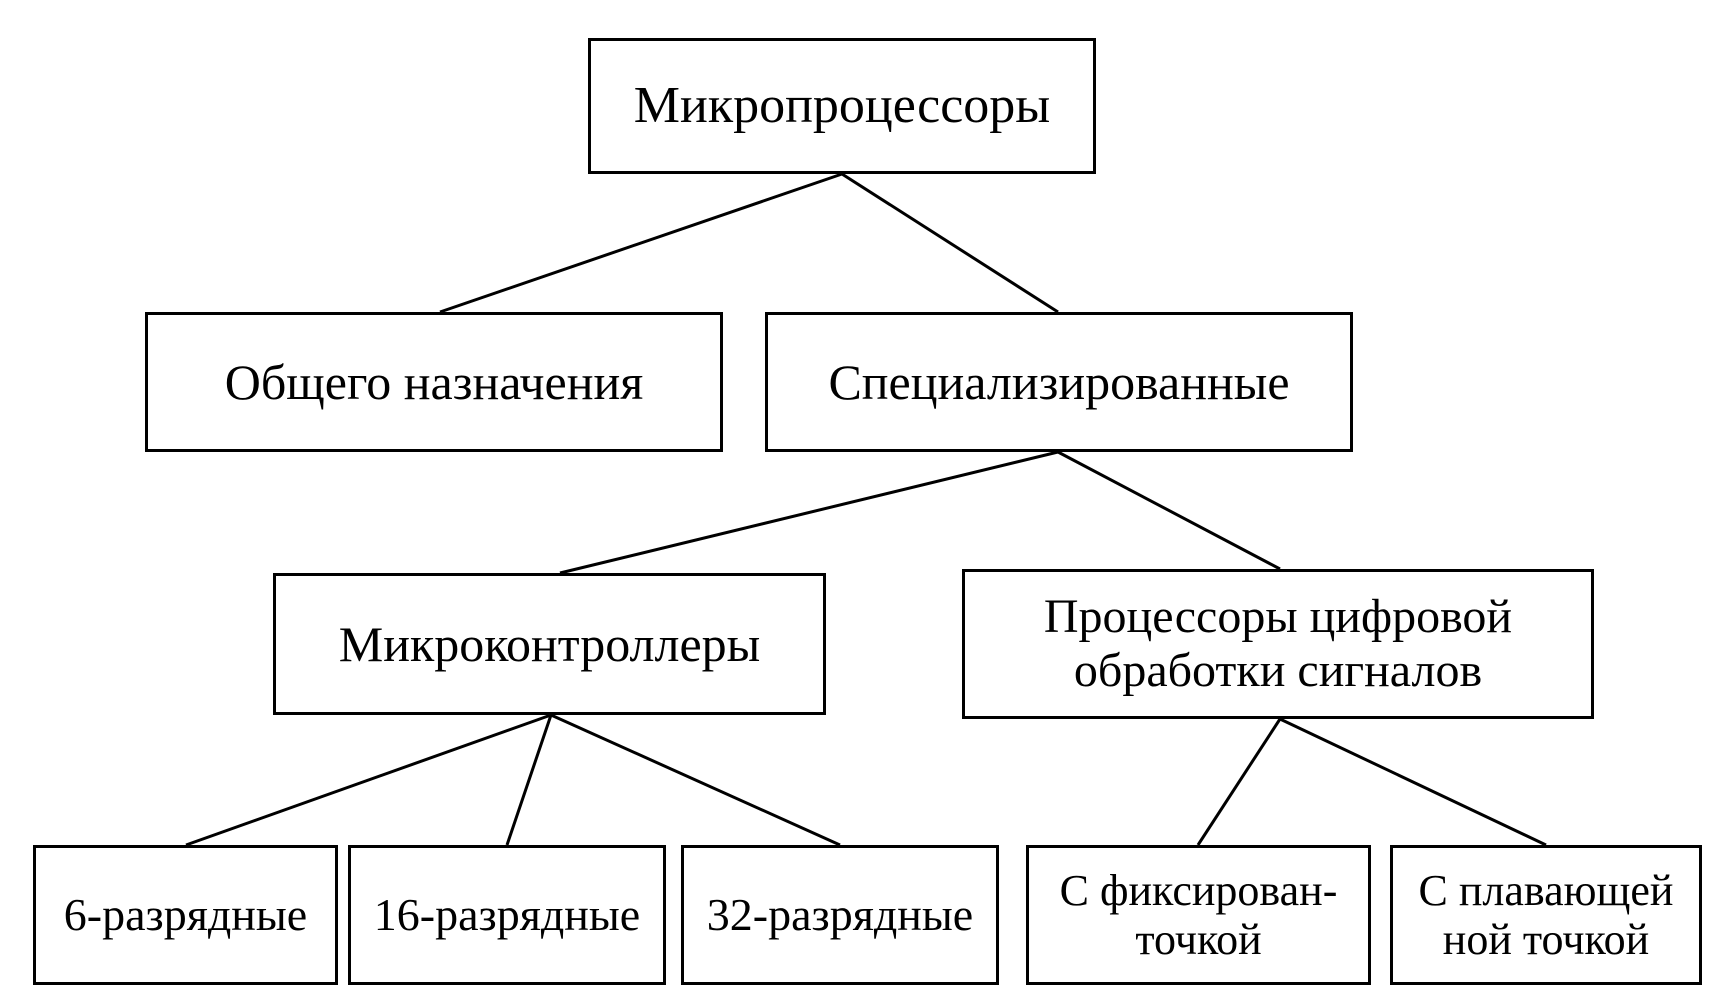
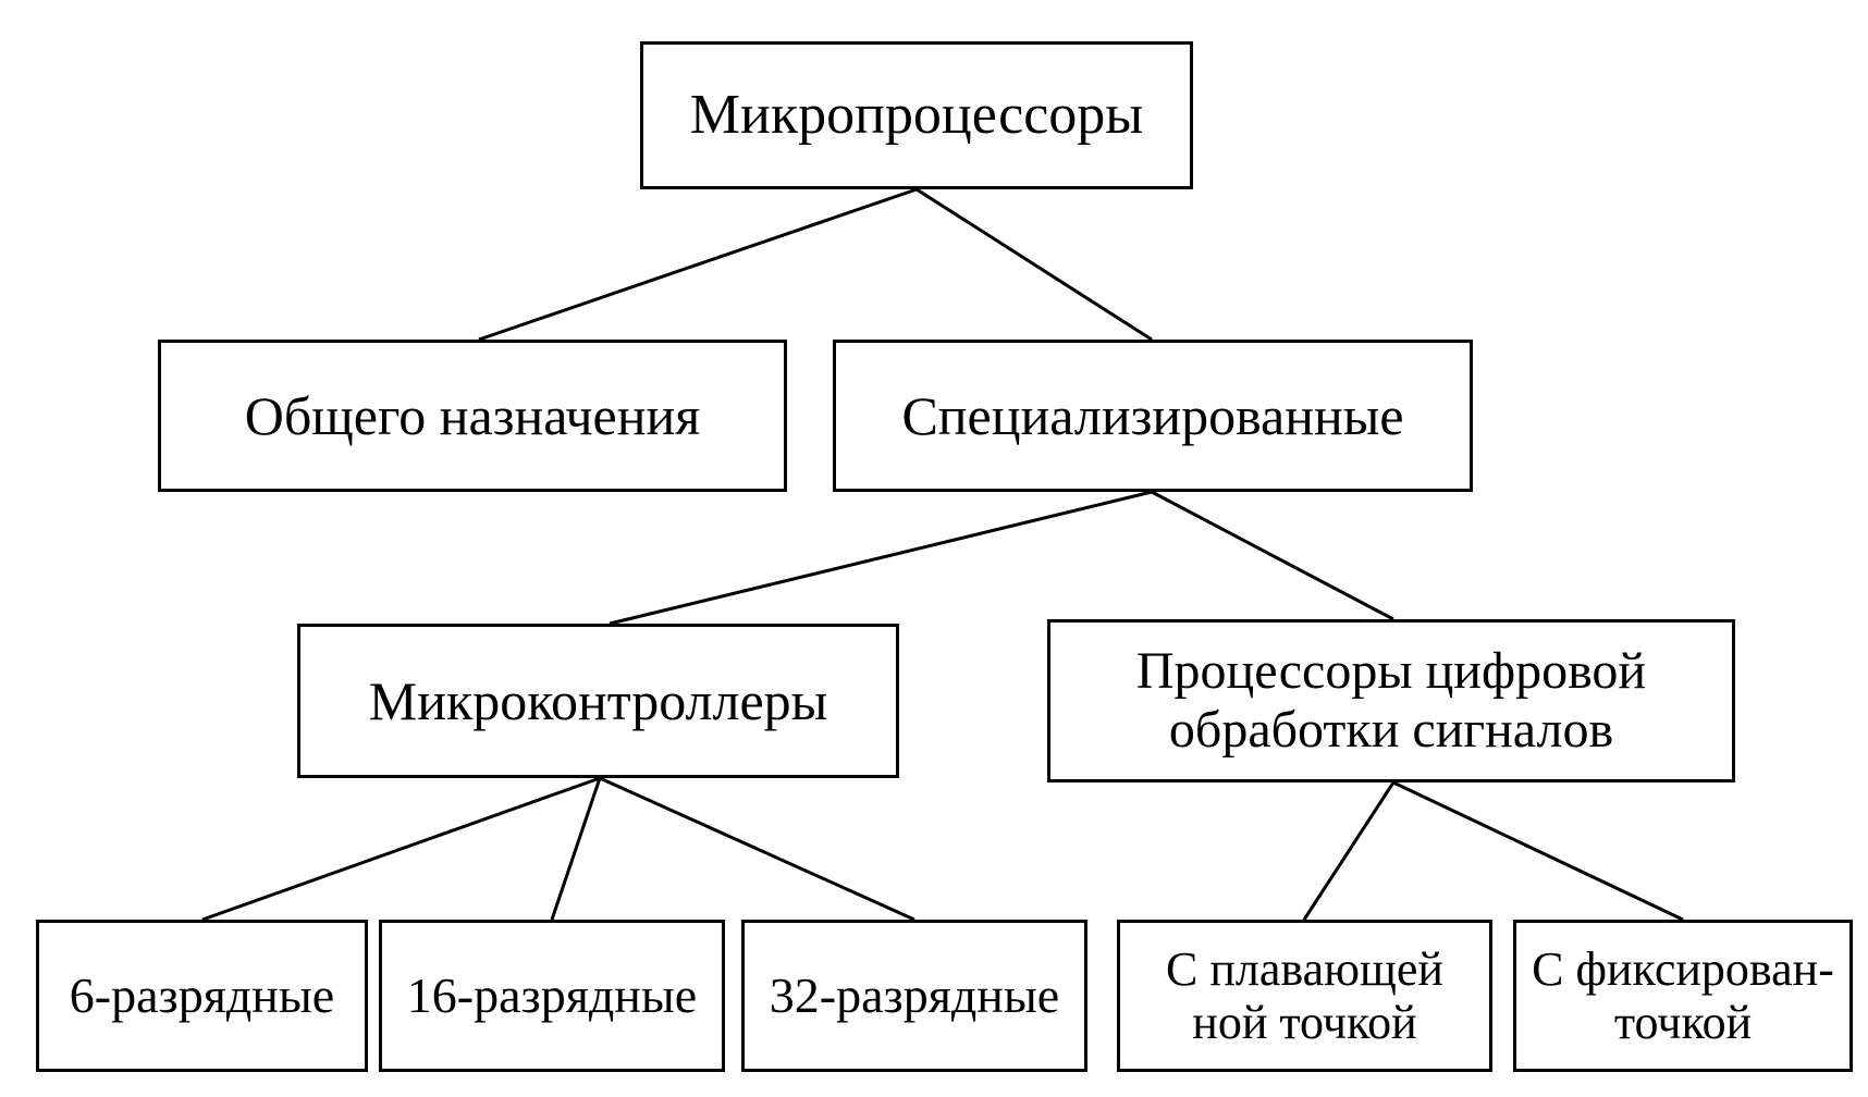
  Микропроцессоры
  Общего назначения
  Специализированные
  Микроконтроллеры
  Процессоры цифровой
  обработки сигналов
  6-разрядные
  16-разрядные
  32-разрядные
- С фиксирован-
+ С плавающей
- точкой
+ ной точкой
- С плавающей
+ С фиксирован-
- ной точкой
+ точкой
